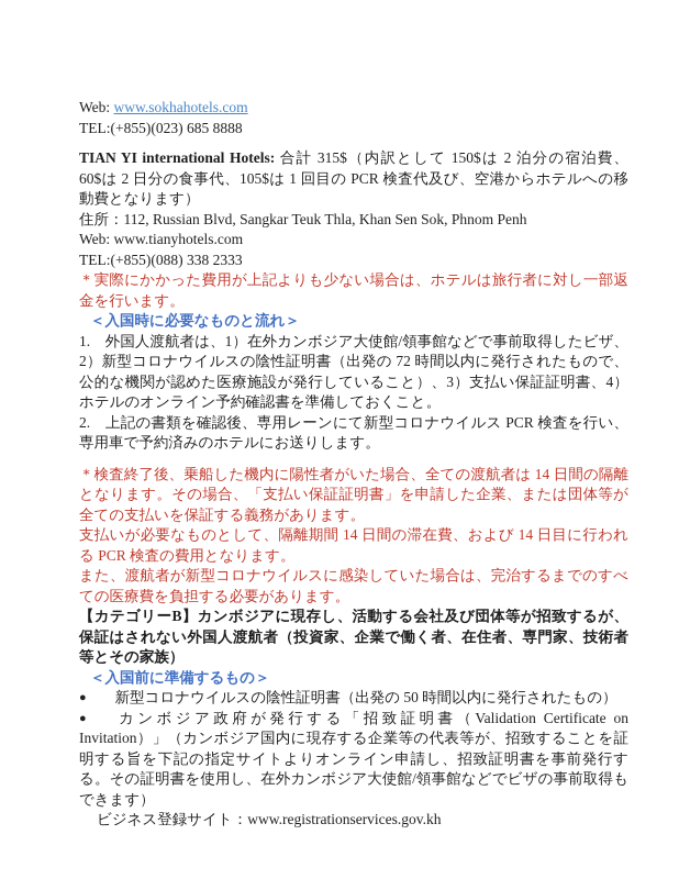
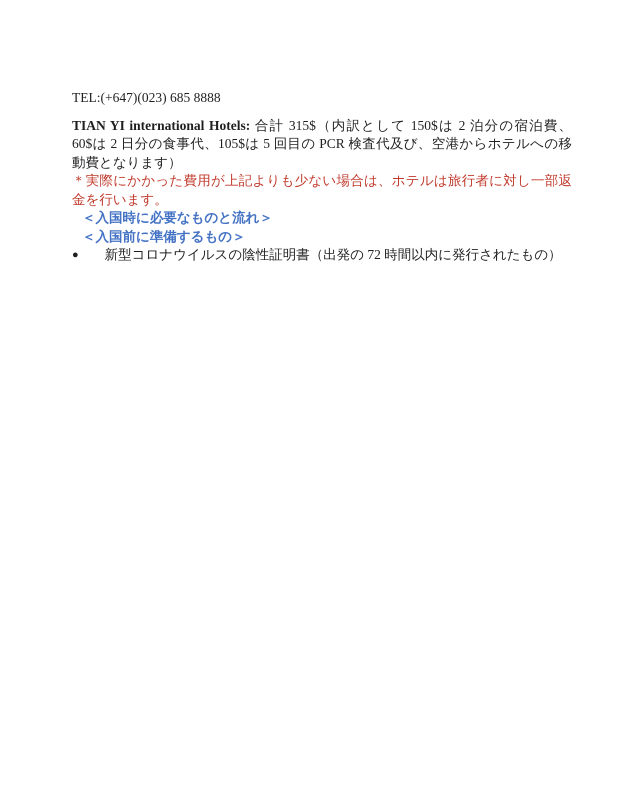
- Web: www.sokhahotels.com
- TEL:(+855)(023) 685 8888
+ TEL:(+647)(023) 685 8888
- TIAN YI international Hotels: 合計 315$（内訳として 150$は 2 泊分の宿泊費、60$は 2 日分の食事代、105$は 1 回目の PCR 検査代及び、空港からホテルへの移動費となります）
+ TIAN YI international Hotels: 合計 315$（内訳として 150$は 2 泊分の宿泊費、60$は 2 日分の食事代、105$は 5 回目の PCR 検査代及び、空港からホテルへの移動費となります）
- 住所：112, Russian Blvd, Sangkar Teuk Thla, Khan Sen Sok, Phnom Penh
- Web: www.tianyhotels.com
- TEL:(+855)(088) 338 2333
  ＊実際にかかった費用が上記よりも少ない場合は、ホテルは旅行者に対し一部返金を行います。
  ＜入国時に必要なものと流れ＞
- 1. 外国人渡航者は、1）在外カンボジア大使館/領事館などで事前取得したビザ、2）新型コロナウイルスの陰性証明書（出発の 72 時間以内に発行されたもので、公的な機関が認めた医療施設が発行していること）、3）支払い保証証明書、4）ホテルのオンライン予約確認書を準備しておくこと。
- 2. 上記の書類を確認後、専用レーンにて新型コロナウイルス PCR 検査を行い、専用車で予約済みのホテルにお送りします。
- ＊検査終了後、乗船した機内に陽性者がいた場合、全ての渡航者は 14 日間の隔離となります。その場合、「支払い保証証明書」を申請した企業、または団体等が全ての支払いを保証する義務があります。
- 支払いが必要なものとして、隔離期間 14 日間の滞在費、および 14 日目に行われる PCR 検査の費用となります。
- また、渡航者が新型コロナウイルスに感染していた場合は、完治するまでのすべての医療費を負担する必要があります。
- 【カテゴリーB】カンボジアに現存し、活動する会社及び団体等が招致するが、保証はされない外国人渡航者（投資家、企業で働く者、在住者、専門家、技術者等とその家族）
  ＜入国前に準備するもの＞
- ● 新型コロナウイルスの陰性証明書（出発の 50 時間以内に発行されたもの）
+ ● 新型コロナウイルスの陰性証明書（出発の 72 時間以内に発行されたもの）
- ● カンボジア政府が発行する「招致証明書（Validation Certificate on Invitation）」（カンボジア国内に現存する企業等の代表等が、招致することを証明する旨を下記の指定サイトよりオンライン申請し、招致証明書を事前発行する。その証明書を使用し、在外カンボジア大使館/領事館などでビザの事前取得もできます）
- ビジネス登録サイト：www.registrationservices.gov.kh
